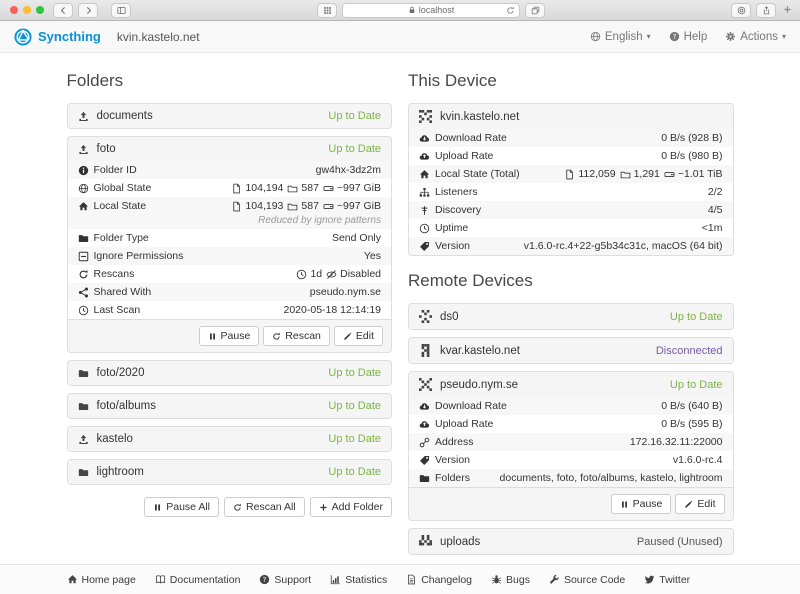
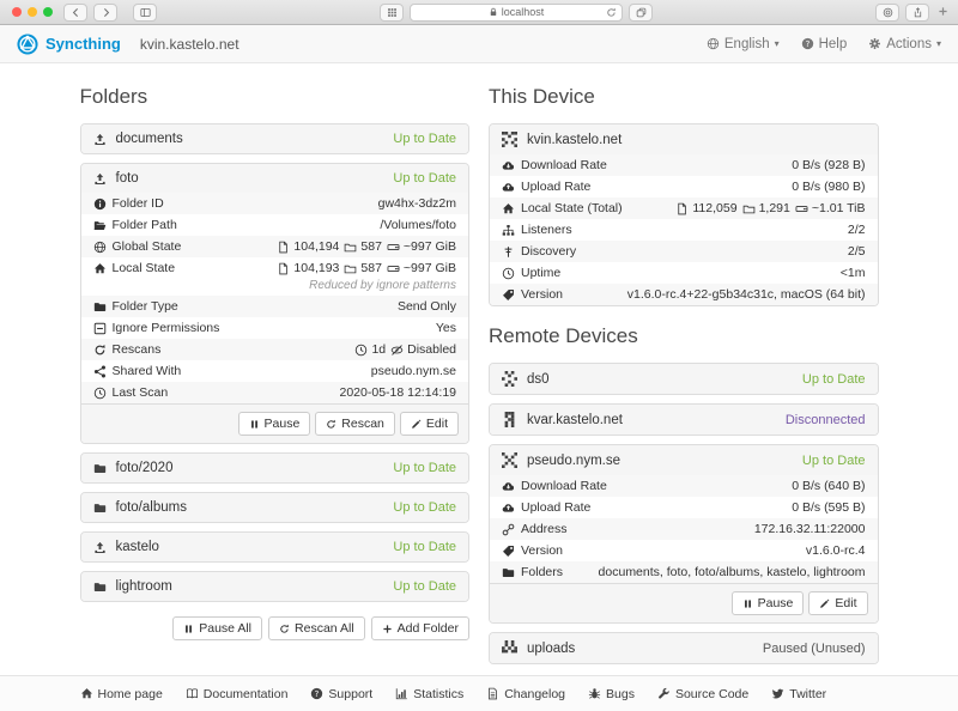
  localhost
  Syncthing
  kvin.kastelo.net
  English
  ▾
  Help
  Actions
  ▾
  Folders
  documents
  Up to Date
  foto
  Up to Date
  Folder ID
  gw4hx-3dz2m
+ Folder Path
+ /Volumes/foto
  Global State
  104,194
  587
  ~997 GiB
  Local State
  104,193
  587
  ~997 GiB
  Reduced by ignore patterns
  Folder Type
  Send Only
  Ignore Permissions
  Yes
  Rescans
  1d
  Disabled
  Shared With
  pseudo.nym.se
  Last Scan
  2020-05-18 12:14:19
  Pause
  Rescan
  Edit
  foto/2020
  Up to Date
  foto/albums
  Up to Date
  kastelo
  Up to Date
  lightroom
  Up to Date
  Pause All
  Rescan All
  Add Folder
  This Device
  kvin.kastelo.net
  Download Rate
  0 B/s (928 B)
  Upload Rate
  0 B/s (980 B)
  Local State (Total)
  112,059
  1,291
  ~1.01 TiB
  Listeners
  2/2
  Discovery
- 4/5
+ 2/5
  Uptime
  <1m
  Version
  v1.6.0-rc.4+22-g5b34c31c, macOS (64 bit)
  Remote Devices
  ds0
  Up to Date
  kvar.kastelo.net
  Disconnected
  pseudo.nym.se
  Up to Date
  Download Rate
  0 B/s (640 B)
  Upload Rate
  0 B/s (595 B)
  Address
  172.16.32.11:22000
  Version
  v1.6.0-rc.4
  Folders
  documents, foto, foto/albums, kastelo, lightroom
  Pause
  Edit
  uploads
  Paused (Unused)
  Home page
  Documentation
  Support
  Statistics
  Changelog
  Bugs
  Source Code
  Twitter
